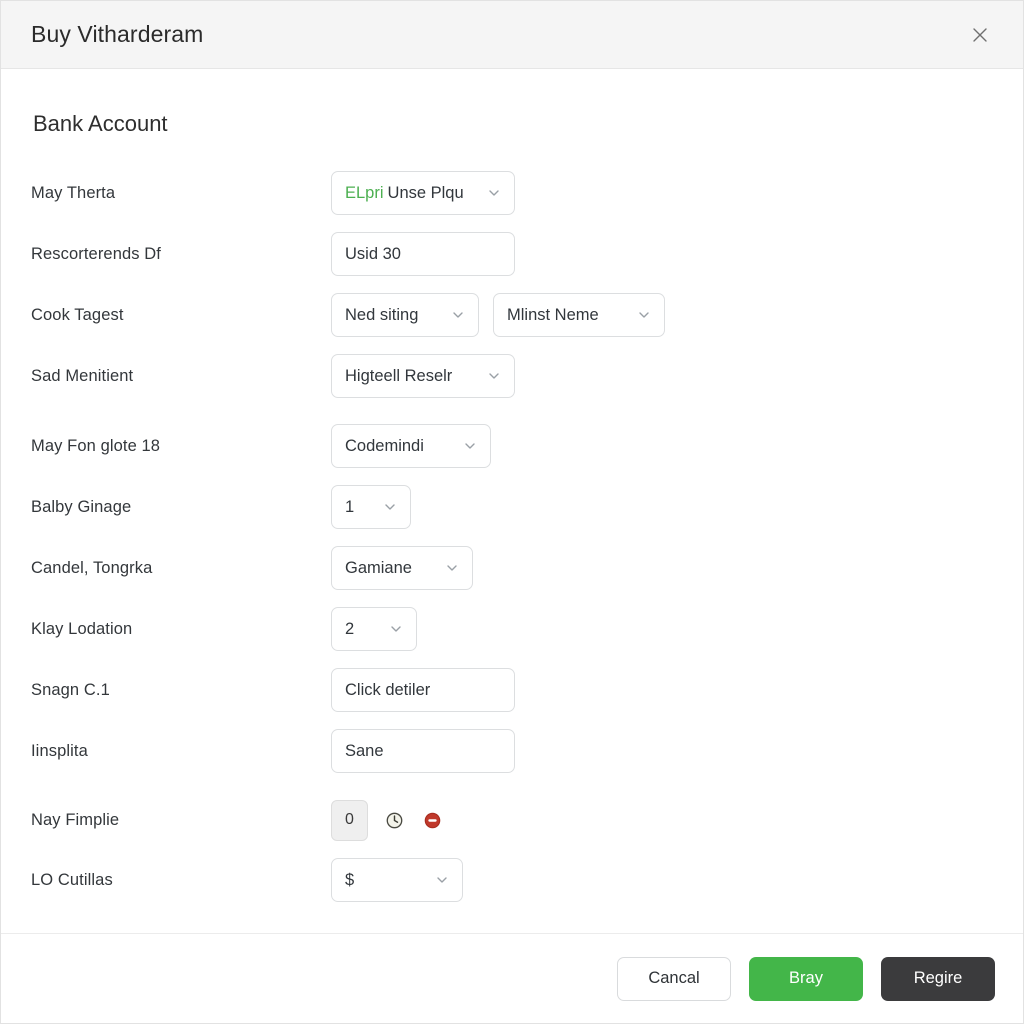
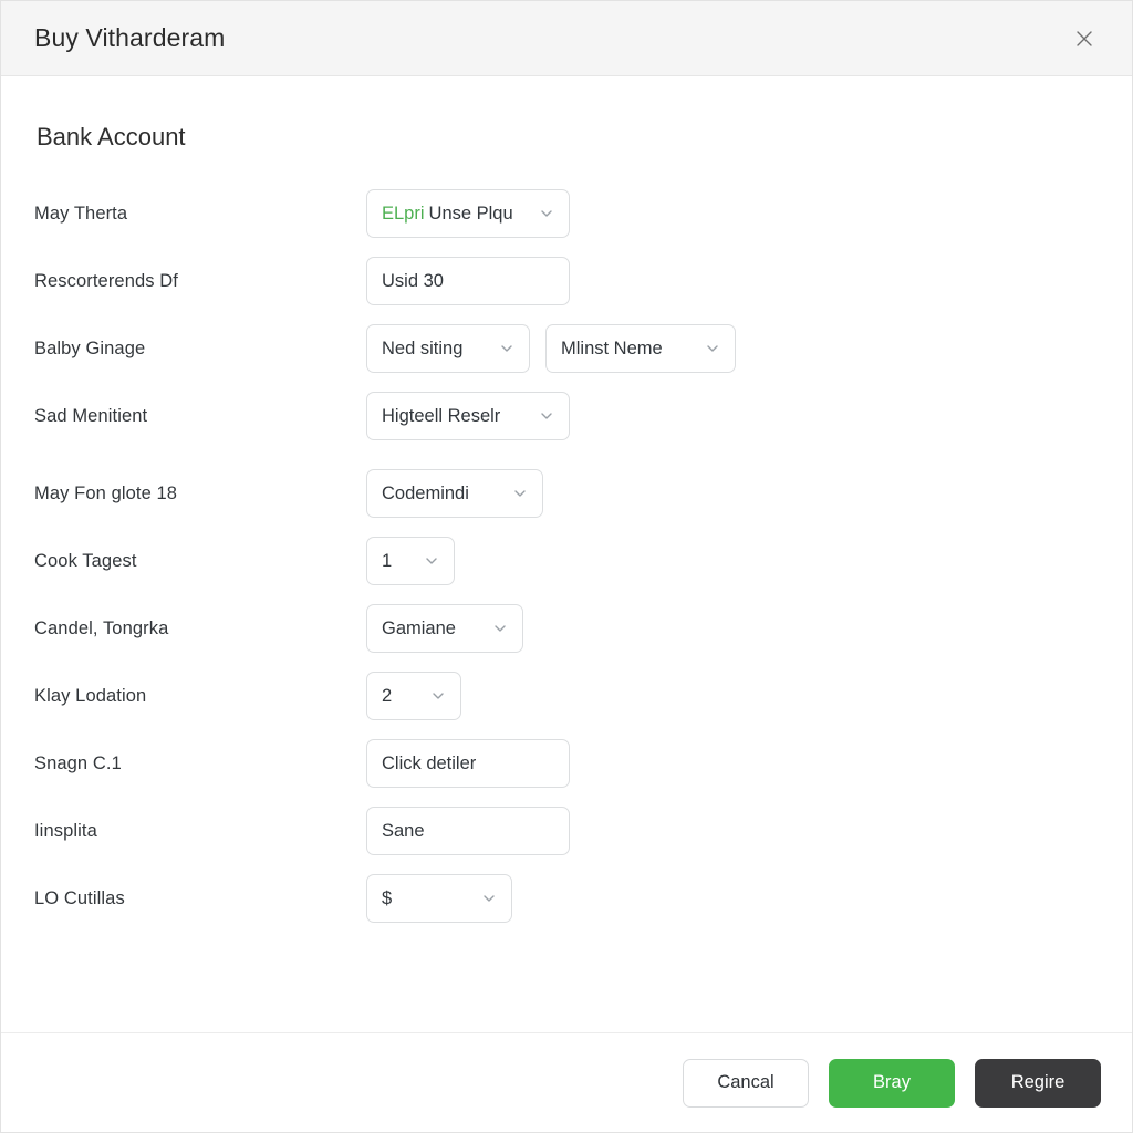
  Buy Vitharderam
  Bank Account
  May Therta
  ELpri Unse Plqu
  Rescorterends Df
  Usid 30
- Cook Tagest
+ Balby Ginage
  Ned siting
  Mlinst Neme
  Sad Menitient
  Higteell Reselr
  May Fon glote 18
  Codemindi
- Balby Ginage
+ Cook Tagest
  1
  Candel, Tongrka
  Gamiane
  Klay Lodation
  2
  Snagn C.1
  Click detiler
  Iinsplita
  Sane
- Nay Fimplie
- 0
  LO Cutillas
  $
  Cancal
  Bray
  Regire
